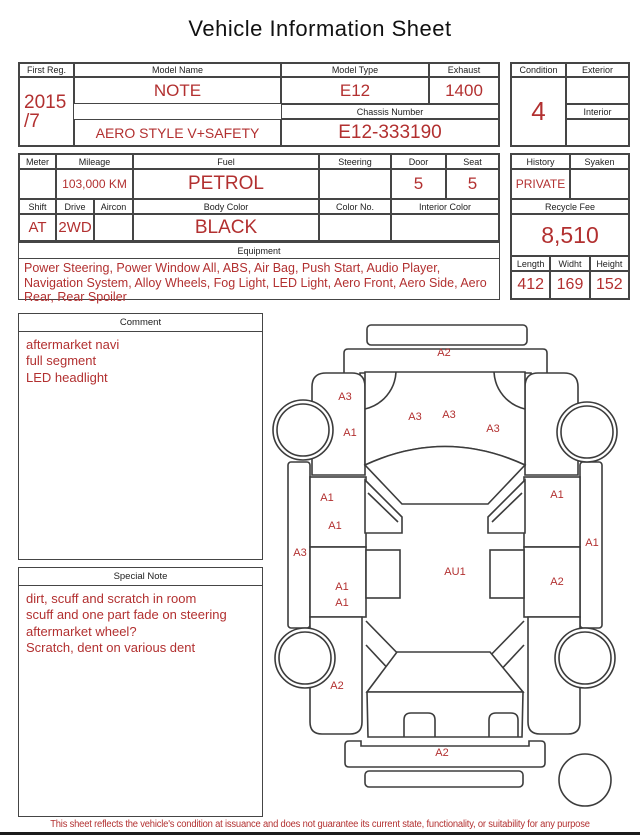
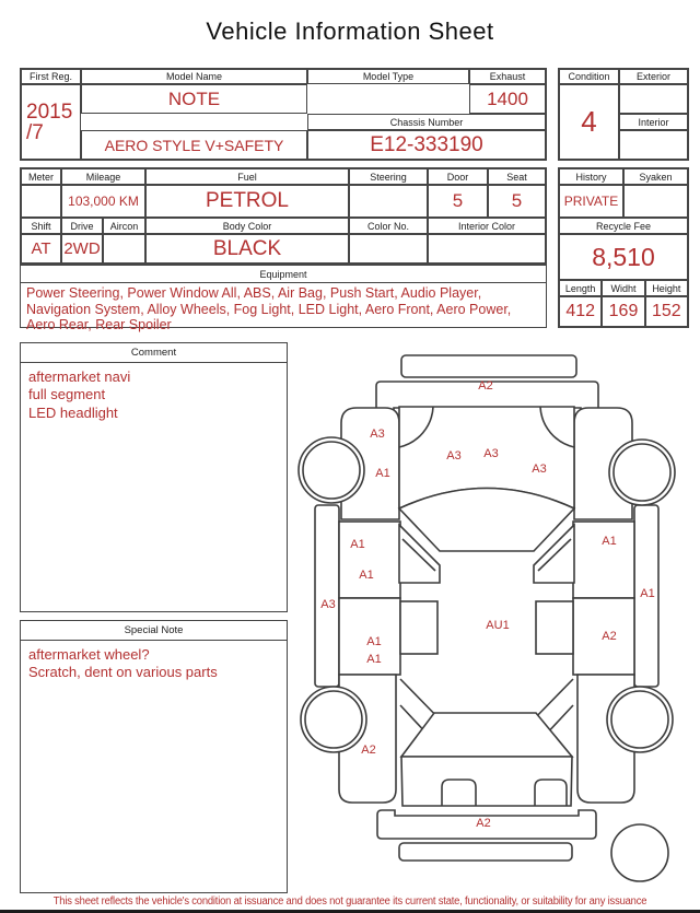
  Vehicle Information Sheet
  First Reg.
  2015
  /7
  Model Name
  NOTE
  Model Type
- E12
  Exhaust
  1400
  AERO STYLE V+SAFETY
  Chassis Number
  E12-333190
  Condition
  4
  Exterior
  Interior
  Meter
  Mileage
  Fuel
  Steering
  Door
  Seat
  103,000 KM
  PETROL
  5
  5
  Shift
  Drive
  Aircon
  Body Color
  Color No.
  Interior Color
  AT
  2WD
  BLACK
  History
  Syaken
  PRIVATE
  Recycle Fee
  8,510
  Length
  Widht
  Height
  412
  169
  152
  Equipment
- Power Steering, Power Window All, ABS, Air Bag, Push Start, Audio Player, Navigation System, Alloy Wheels, Fog Light, LED Light, Aero Front, Aero Side, Aero Rear, Rear Spoiler
+ Power Steering, Power Window All, ABS, Air Bag, Push Start, Audio Player, Navigation System, Alloy Wheels, Fog Light, LED Light, Aero Front, Aero Power, Aero Rear, Rear Spoiler
  Comment
  aftermarket navi
  full segment
  LED headlight
  Special Note
- dirt, scuff and scratch in room
- scuff and one part fade on steering
  aftermarket wheel?
- Scratch, dent on various dent
+ Scratch, dent on various parts
  A2
  A3
  A1
  A3
  A3
  A3
  A1
  A1
  A3
  A1
  A1
  AU1
  A1
  A1
  A2
  A2
  A2
- This sheet reflects the vehicle's condition at issuance and does not guarantee its current state, functionality, or suitability for any purpose
+ This sheet reflects the vehicle's condition at issuance and does not guarantee its current state, functionality, or suitability for any issuance
